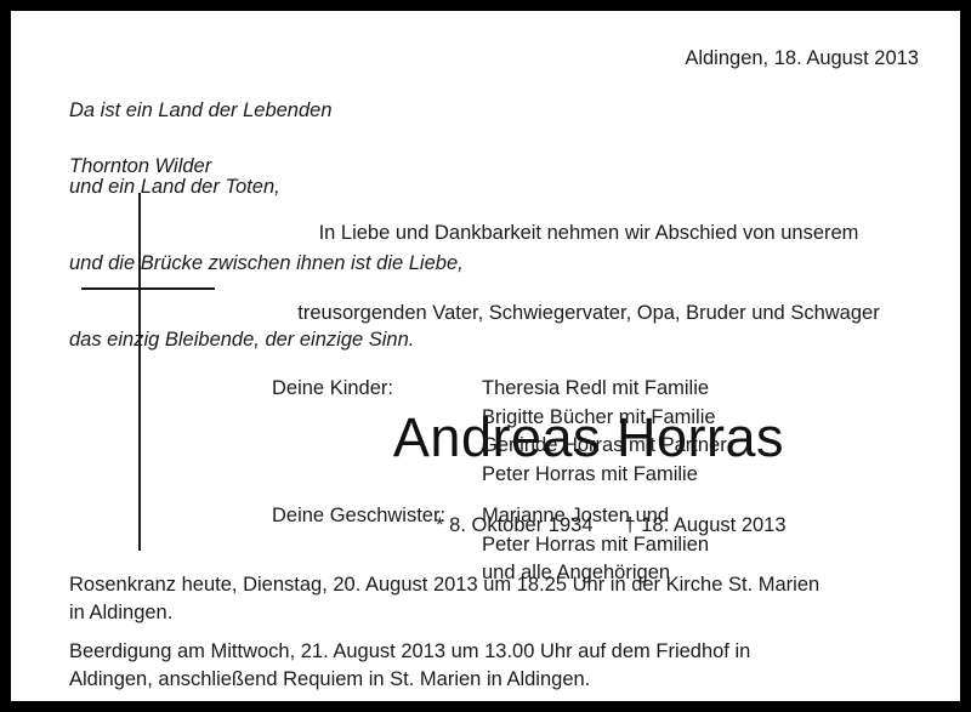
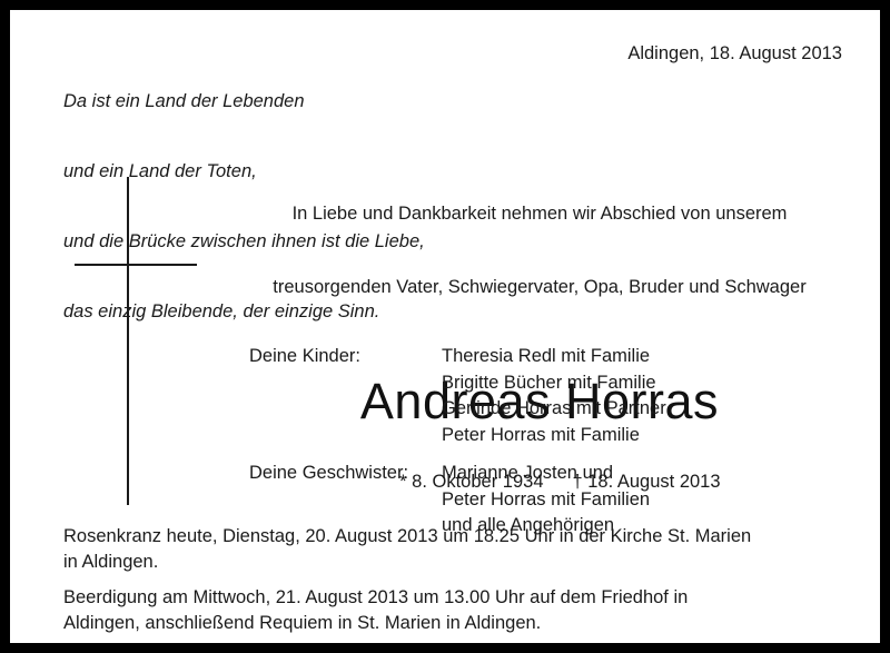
  Da ist ein Land der Lebenden
  und ein Land der Toten,
  und die Brücke zwischen ihnen ist die Liebe,
  das einig Bleibende, der einzige Sinn.
- Thornton Wilder
  Aldingen, 18. August 2013
  In Liebe und Dankbarkeit nehmen wir Abschied von unserem
  treusorgenden Vater, Schwiegervater, Opa, Bruder und Schwager
  Andreas Horras
  * 8. Oktober 1934 † 18. August 2013
  Deine Kinder:
  Theresia Redl mit Familie
  Brigitte Bücher mit Familie
  Gerlinde Horras mit Partner
  Peter Horras mit Familie
  Deine Geschwister:
  Marianne Josten und
  Peter Horras mit Familien
  und alle Angehörigen
  Rosenkranz heute, Dienstag, 20. August 2013 um 18.25 Uhr in der Kirche St. Marien
  in Aldingen.
  Beerdigung am Mittwoch, 21. August 2013 um 13.00 Uhr auf dem Friedhof in
  Aldingen, anschließend Requiem in St. Marien in Aldingen.
